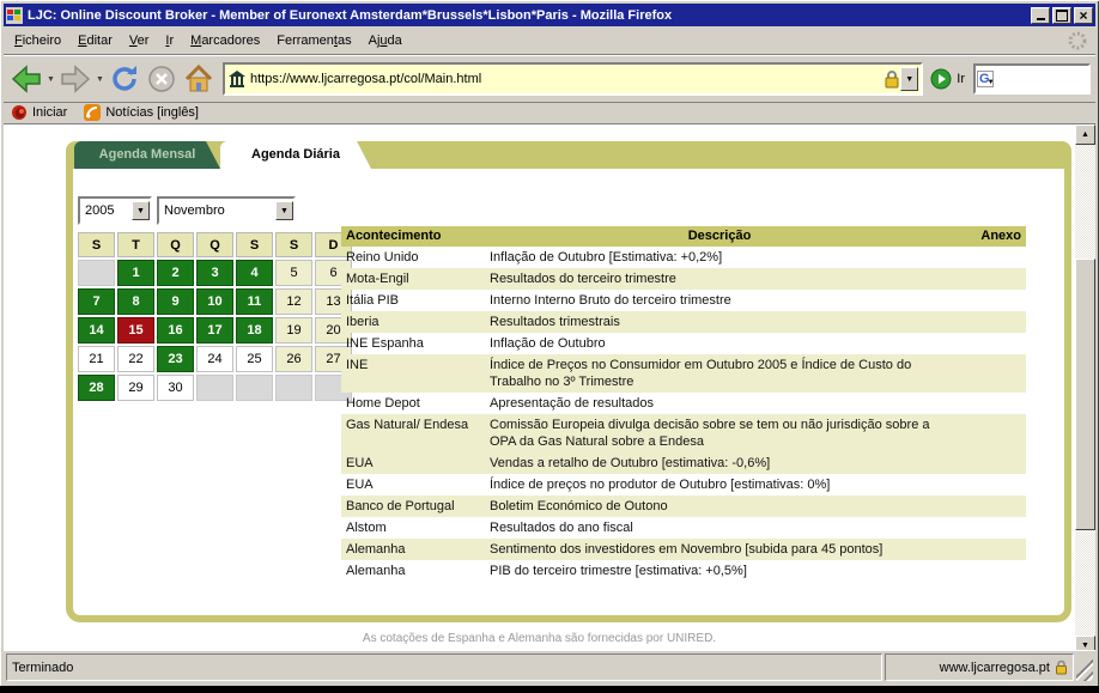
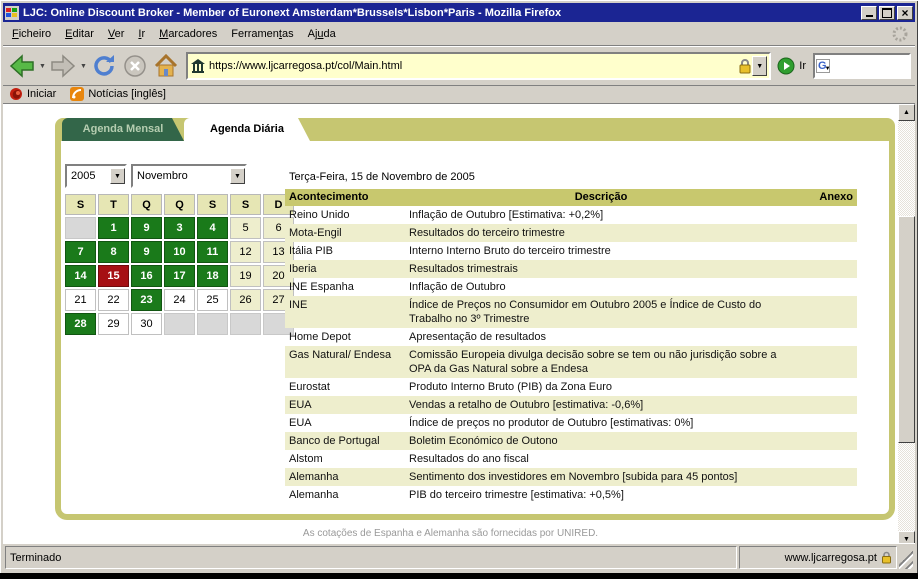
  LJC: Online Discount Broker - Member of Euronext Amsterdam*Brussels*Lisbon*Paris - Mozilla Firefox
  ×
  Ficheiro
  Editar
  Ver
  Ir
  Marcadores
  Ferramentas
  Ajuda
  https://www.ljcarregosa.pt/col/Main.html
  Ir
  G
  Iniciar
  Notícias [inglês]
  Agenda Mensal
  Agenda Diária
  2005
  Novembro
  S	T	Q	Q	S	S	D
- 	1	2	3	4	5	6
+ 	1	9	3	4	5	6
  7	8	9	10	11	12	13
  14	15	16	17	18	19	20
  21	22	23	24	25	26	27
  28	29	30
+ Terça-Feira, 15 de Novembro de 2005
  Acontecimento	Descrição	Anexo
  Reino Unido	Inflação de Outubro [Estimativa: +0,2%]
  Mota-Engil	Resultados do terceiro trimestre
  Itália PIB	Interno Interno Bruto do terceiro trimestre
  Iberia	Resultados trimestrais
  INE Espanha	Inflação de Outubro
  INE	Índice de Preços no Consumidor em Outubro 2005 e Índice de Custo do Trabalho no 3º Trimestre
  Home Depot	Apresentação de resultados
  Gas Natural/ Endesa	Comissão Europeia divulga decisão sobre se tem ou não jurisdição sobre a OPA da Gas Natural sobre a Endesa
+ Eurostat	Produto Interno Bruto (PIB) da Zona Euro
  EUA	Vendas a retalho de Outubro [estimativa: -0,6%]
  EUA	Índice de preços no produtor de Outubro [estimativas: 0%]
  Banco de Portugal	Boletim Económico de Outono
  Alstom	Resultados do ano fiscal
  Alemanha	Sentimento dos investidores em Novembro [subida para 45 pontos]
  Alemanha	PIB do terceiro trimestre [estimativa: +0,5%]
  As cotações de Espanha e Alemanha são fornecidas por UNIRED.
  Terminado
  www.ljcarregosa.pt
